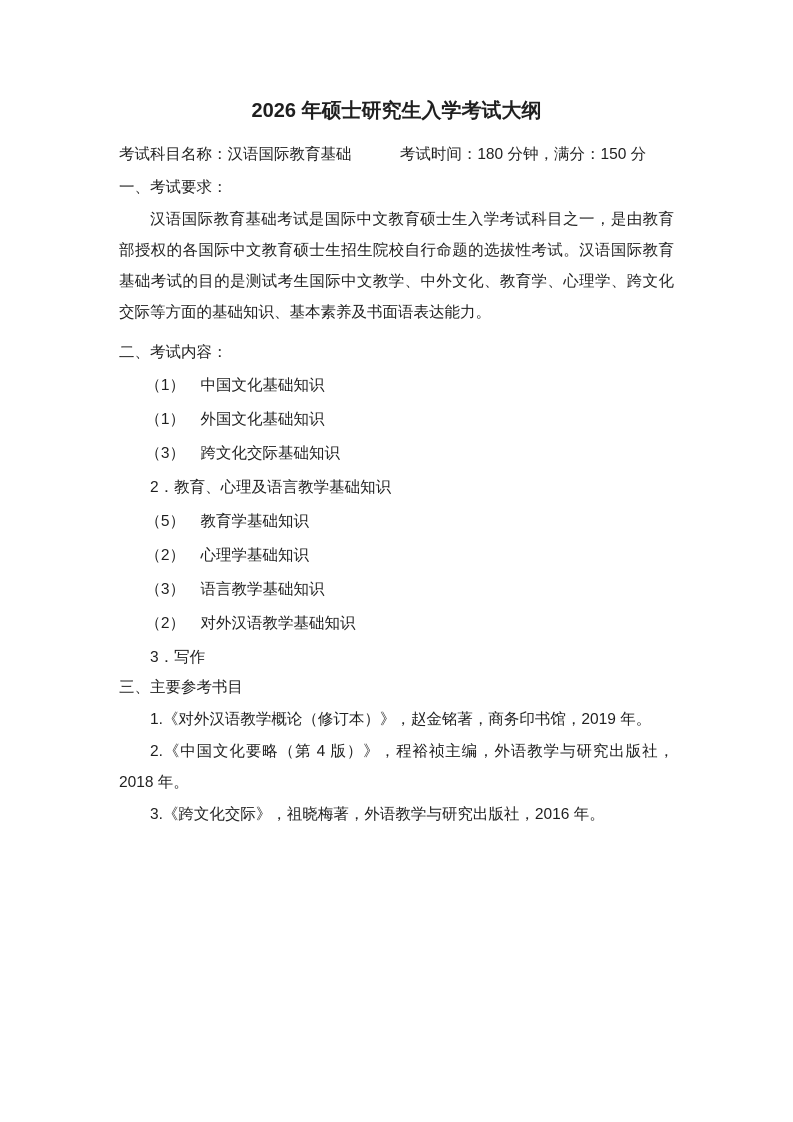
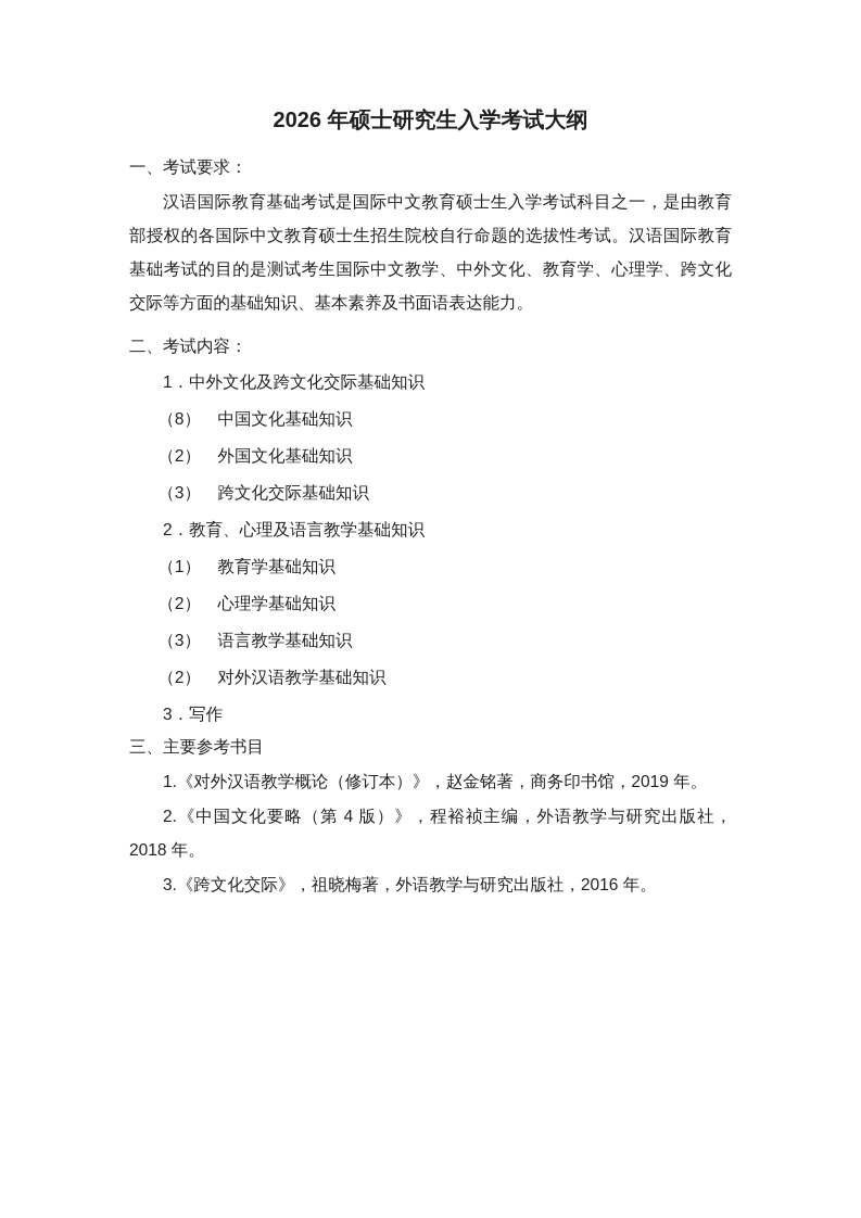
  2026 年硕士研究生入学考试大纲
- 考试科目名称：汉语国际教育基础 考试时间：180 分钟，满分：150 分
  一、考试要求：
  汉语国际教育基础考试是国际中文教育硕士生入学考试科目之一，是由教育部授权的各国际中文教育硕士生招生院校自行命题的选拔性考试。汉语国际教育基础考试的目的是测试考生国际中文教学、中外文化、教育学、心理学、跨文化交际等方面的基础知识、基本素养及书面语表达能力。
  二、考试内容：
+ 1．中外文化及跨文化交际基础知识
- （1） 中国文化基础知识
+ （8） 中国文化基础知识
- （1） 外国文化基础知识
+ （2） 外国文化基础知识
  （3） 跨文化交际基础知识
  2．教育、心理及语言教学基础知识
- （5） 教育学基础知识
+ （1） 教育学基础知识
  （2） 心理学基础知识
  （3） 语言教学基础知识
  （2） 对外汉语教学基础知识
  3．写作
  三、主要参考书目
  1.《对外汉语教学概论（修订本）》，赵金铭著，商务印书馆，2019 年。
  2.《中国文化要略（第 4 版）》，程裕祯主编，外语教学与研究出版社，2018 年。
  3.《跨文化交际》，祖晓梅著，外语教学与研究出版社，2016 年。
